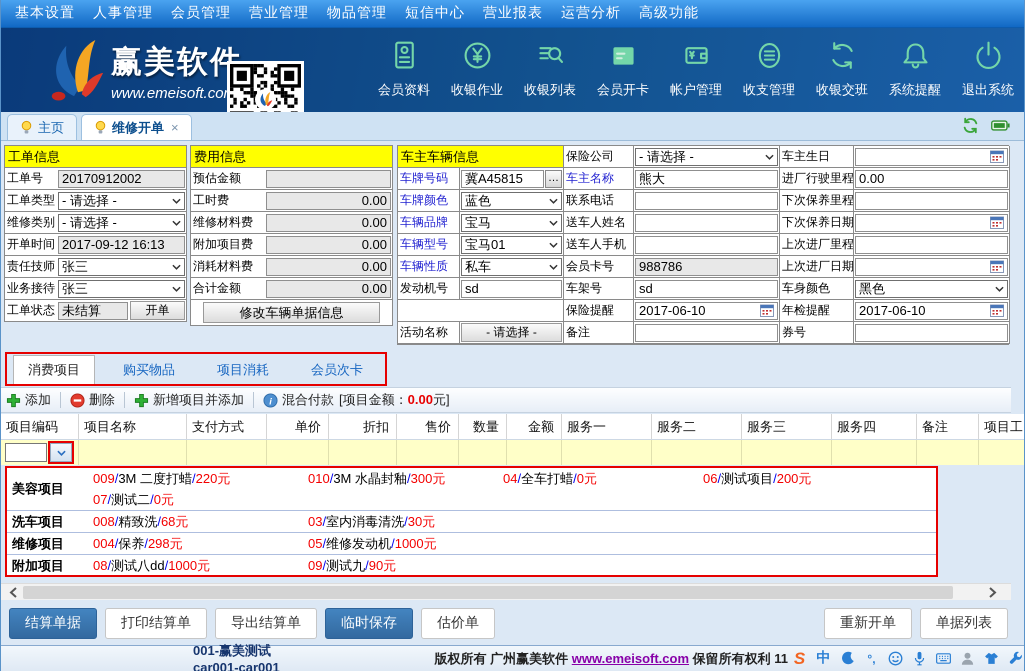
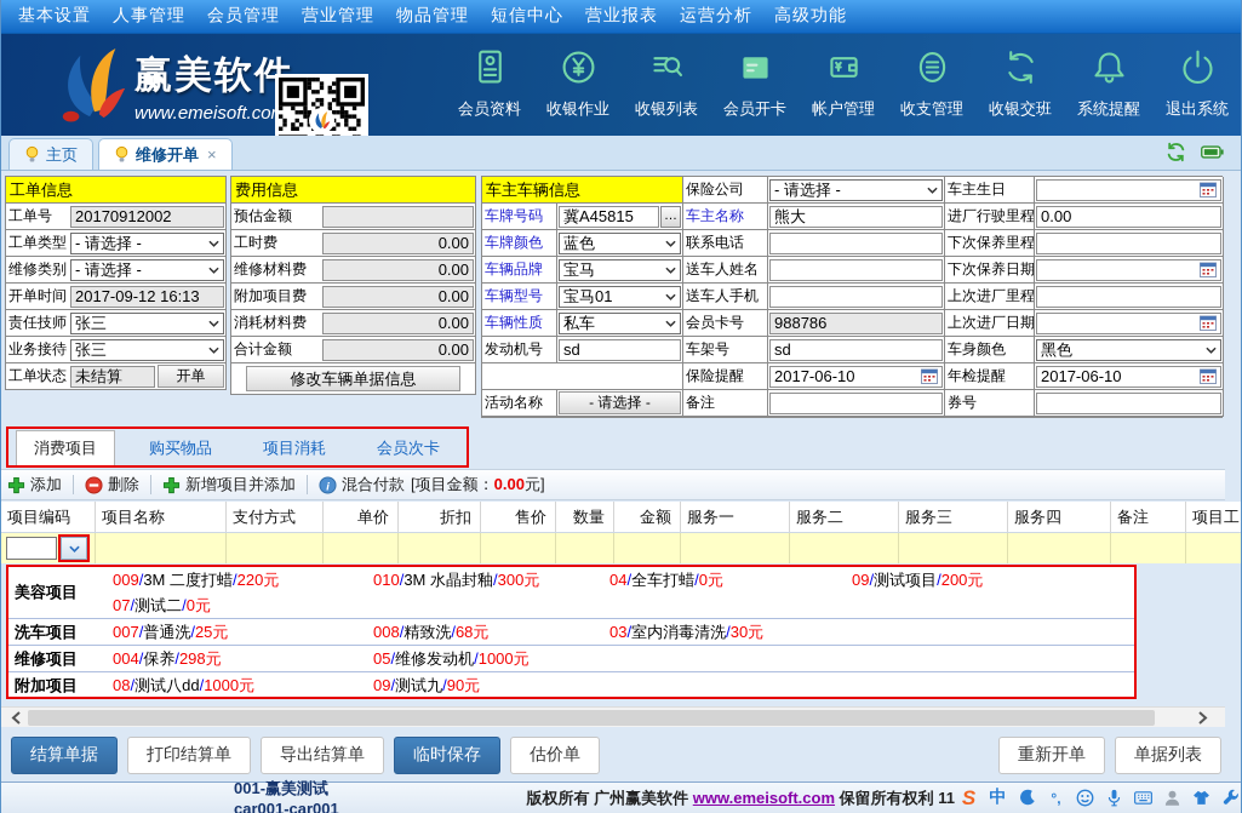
  基本设置
  人事管理
  会员管理
  营业管理
  物品管理
  短信中心
  营业报表
  运营分析
  高级功能
  赢美软
  www.emeisoft.co
  会员资料
  收银作业
  收银列表
  会员开卡
  帐户管理
  收支管理
  收银交班
  系统提醒
  退出系统
  主页
  维修开单
  ×
  工单信息
  工单号
  20170912002
  工单类型
  - 请选择 -
  维修类别
  - 请选择 -
  开单时间
  2017-09-12 16:13
  责任技师
  张三
  业务接待
  张三
  工单状态
  未结算
  开单
  费用信息
  预估金额
  工时费
  0.00
  维修材料费
  0.00
  附加项目费
  0.00
  消耗材料费
  0.00
  合计金额
  0.00
  修改车辆单据信息
  车主车辆信息
  保险公司
  - 请选择 -
  车主生日
  车牌号码
  冀A45815
  …
  车主名称
  熊大
  进厂行驶里程
  0.00
  车牌颜色
  蓝色
  联系电话
  下次保养里程
  车辆品牌
  宝马
  送车人姓名
  下次保养日期
  车辆型号
  宝马01
  送车人手机
  上次进厂里程
  车辆性质
  私车
  会员卡号
  988786
  上次进厂日期
  发动机号
  sd
  车架号
  sd
  车身颜色
  黑色
  保险提醒
  2017-06-10
  年检提醒
  2017-06-10
  活动名称
  - 请选择 -
  备注
  券号
  消费项目
  购买物品
  项目消耗
  会员次卡
  添加
  删除
  新增项目并添加
  i
  混合付款
  [项目金额：0.00元]
  项目编码
  项目名称
  支付方式
  单价
  折扣
  售价
  数量
  金额
  服务一
  服务二
  服务三
  服务四
  备注
  项目工
  美容项目
  009/3M 二度打蜡/220元
  010/3M 水晶封釉/300元
  04/全车打蜡/0元
- 06/测试项目/200元
+ 09/测试项目/200元
  07/测试二/0元
  洗车项目
+ 007/普通洗/25元
  008/精致洗/68元
  03/室内消毒清洗/30元
  维修项目
  004/保养/298元
  05/维修发动机/1000元
  附加项目
  08/测试八dd/1000元
  09/测试九/90元
  结算单据
  打印结算单
  导出结算单
  临时保存
  估价单
  重新开单
  单据列表
  001-赢美测试 car001-car001
  版权所有 广州赢美软件 www.emeisoft.com 保留所有权利 11
  S
  中
  °,
